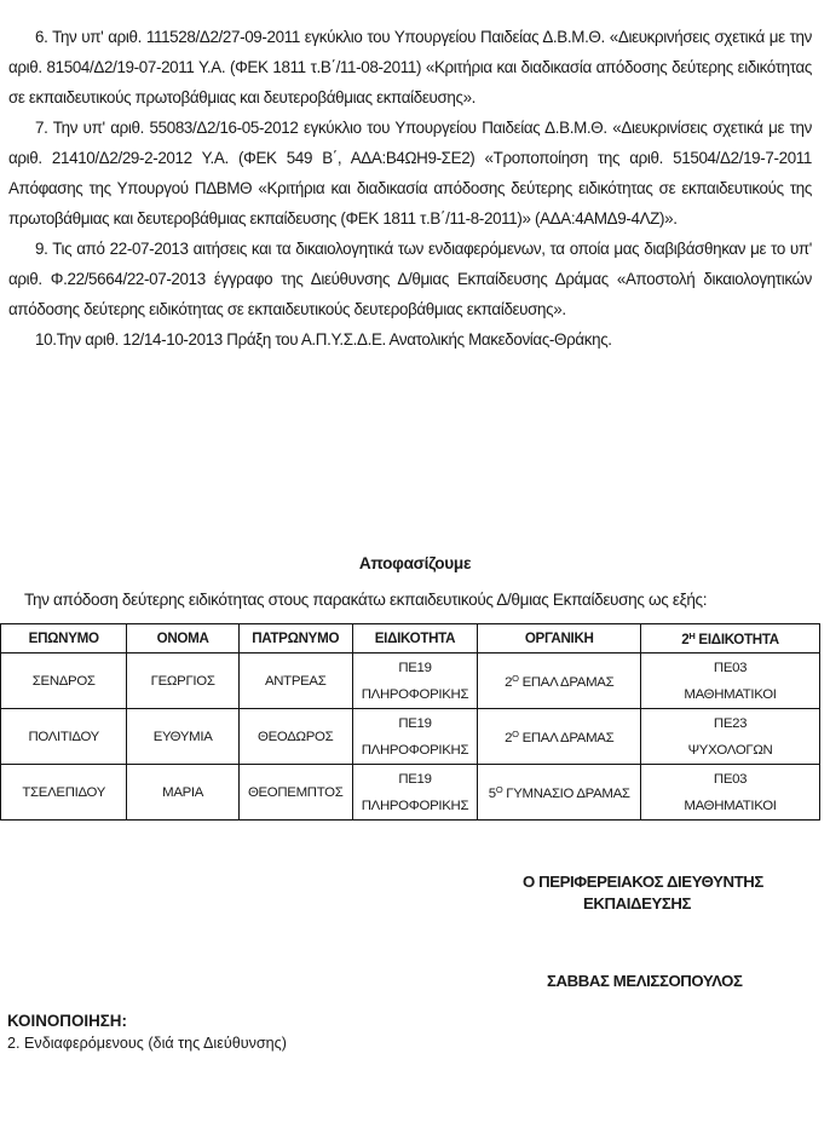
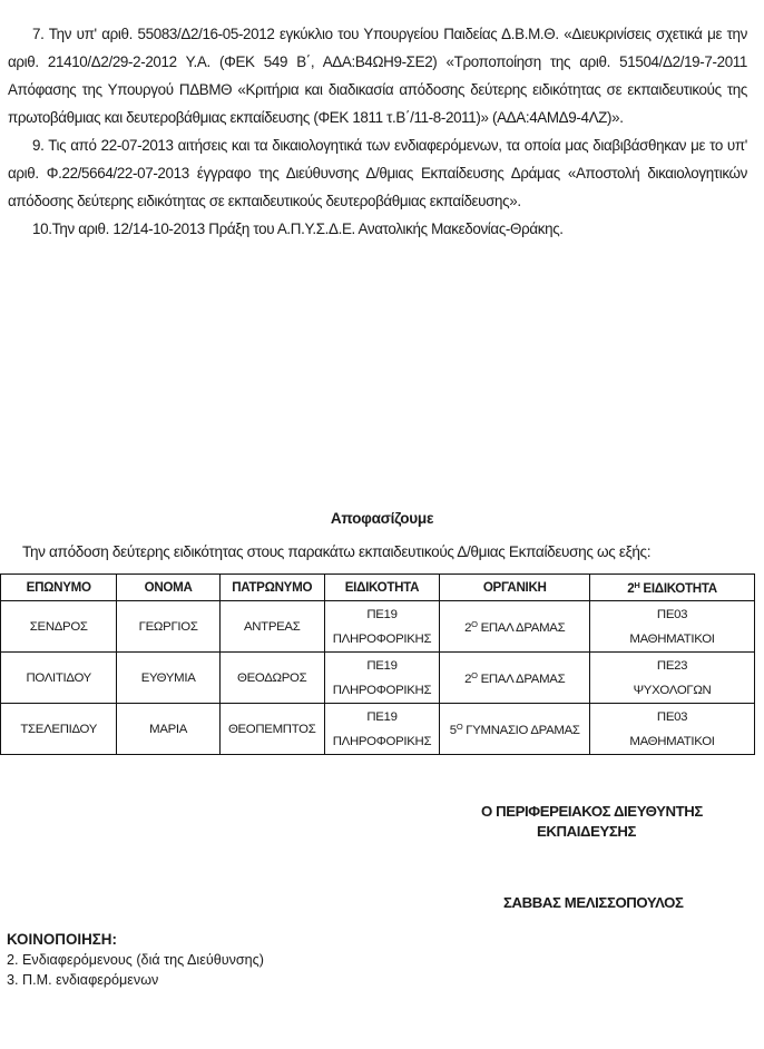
- 6. Την υπ' αριθ. 111528/Δ2/27-09-2011 εγκύκλιο του Υπουργείου Παιδείας Δ.Β.Μ.Θ. «Διευκρινήσεις σχετικά με την αριθ. 81504/Δ2/19-07-2011 Υ.Α. (ΦΕΚ 1811 τ.Β΄/11-08-2011) «Κριτήρια και διαδικασία απόδοσης δεύτερης ειδικότητας σε εκπαιδευτικούς πρωτοβάθμιας και δευτεροβάθμιας εκπαίδευσης».
  7. Την υπ' αριθ. 55083/Δ2/16-05-2012 εγκύκλιο του Υπουργείου Παιδείας Δ.Β.Μ.Θ. «Διευκρινίσεις σχετικά με την αριθ. 21410/Δ2/29-2-2012 Υ.Α. (ΦΕΚ 549 Β΄, ΑΔΑ:Β4ΩΗ9-ΣΕ2) «Τροποποίηση της αριθ. 51504/Δ2/19-7-2011 Απόφασης της Υπουργού ΠΔΒΜΘ «Κριτήρια και διαδικασία απόδοσης δεύτερης ειδικότητας σε εκπαιδευτικούς της πρωτοβάθμιας και δευτεροβάθμιας εκπαίδευσης (ΦΕΚ 1811 τ.Β΄/11-8-2011)» (ΑΔΑ:4ΑΜΔ9-4ΛΖ)».
  9. Τις από 22-07-2013 αιτήσεις και τα δικαιολογητικά των ενδιαφερόμενων, τα οποία μας διαβιβάσθηκαν με το υπ' αριθ. Φ.22/5664/22-07-2013 έγγραφο της Διεύθυνσης Δ/θμιας Εκπαίδευσης Δράμας «Αποστολή δικαιολογητικών απόδοσης δεύτερης ειδικότητας σε εκπαιδευτικούς δευτεροβάθμιας εκπαίδευσης».
  10.Την αριθ. 12/14-10-2013 Πράξη του Α.Π.Υ.Σ.Δ.Ε. Ανατολικής Μακεδονίας-Θράκης.
  Αποφασίζουμε
  Την απόδοση δεύτερης ειδικότητας στους παρακάτω εκπαιδευτικούς Δ/θμιας Εκπαίδευσης ως εξής:
  ΕΠΩΝΥΜΟ	ΟΝΟΜΑ	ΠΑΤΡΩΝΥΜΟ	ΕΙΔΙΚΟΤΗΤΑ	ΟΡΓΑΝΙΚΗ	2Η ΕΙΔΙΚΟΤΗΤΑ
  ΣΕΝΔΡΟΣ	ΓΕΩΡΓΙΟΣ	ΑΝΤΡΕΑΣ	ΠΕ19ΠΛΗΡΟΦΟΡΙΚΗΣ	2Ο ΕΠΑΛ ΔΡΑΜΑΣ	ΠΕ03ΜΑΘΗΜΑΤΙΚΟΙ
  ΠΟΛΙΤΙΔΟΥ	ΕΥΘΥΜΙΑ	ΘΕΟΔΩΡΟΣ	ΠΕ19ΠΛΗΡΟΦΟΡΙΚΗΣ	2Ο ΕΠΑΛ ΔΡΑΜΑΣ	ΠΕ23ΨΥΧΟΛΟΓΩΝ
  ΤΣΕΛΕΠΙΔΟΥ	ΜΑΡΙΑ	ΘΕΟΠΕΜΠΤΟΣ	ΠΕ19ΠΛΗΡΟΦΟΡΙΚΗΣ	5Ο ΓΥΜΝΑΣΙΟ ΔΡΑΜΑΣ	ΠΕ03ΜΑΘΗΜΑΤΙΚΟΙ
  Ο ΠΕΡΙΦΕΡΕΙΑΚΟΣ ΔΙΕΥΘΥΝΤΗΣ
  ΕΚΠΑΙΔΕΥΣΗΣ
  ΣΑΒΒΑΣ ΜΕΛΙΣΣΟΠΟΥΛΟΣ
  ΚΟΙΝΟΠΟΙΗΣΗ:
  2. Ενδιαφερόμενους (διά της Διεύθυνσης)
+ 3. Π.Μ. ενδιαφερόμενων
